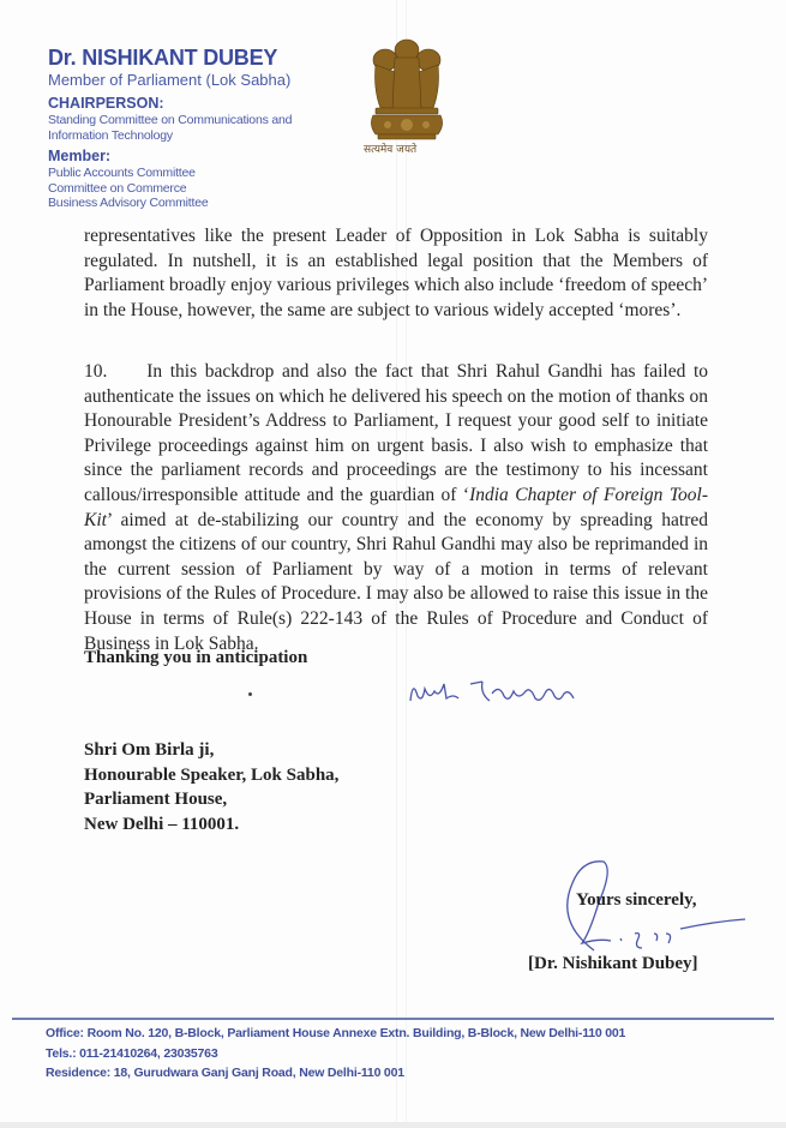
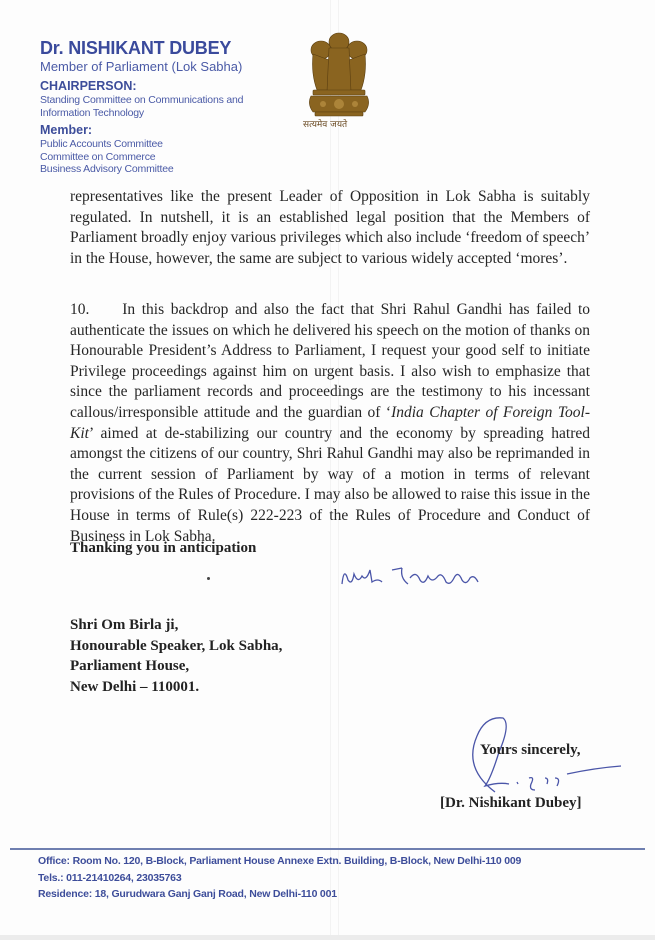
  Dr. NISHIKANT DUBEY
  Member of Parliament (Lok Sabha)
  CHAIRPERSON:
  Standing Committee on Communications and
  Information Technology
  Member:
  Public Accounts Committee
  Committee on Commerce
  Business Advisory Committee
  सत्यमेव जयते
  representatives like the present Leader of Opposition in Lok Sabha is suitably regulated. In nutshell, it is an established legal position that the Members of Parliament broadly enjoy various privileges which also include ‘freedom of speech’ in the House, however, the same are subject to various widely accepted ‘mores’.
- 10. In this backdrop and also the fact that Shri Rahul Gandhi has failed to authenticate the issues on which he delivered his speech on the motion of thanks on Honourable President’s Address to Parliament, I request your good self to initiate Privilege proceedings against him on urgent basis. I also wish to emphasize that since the parliament records and proceedings are the testimony to his incessant callous/irresponsible attitude and the guardian of ‘India Chapter of Foreign Tool-Kit’ aimed at de-stabilizing our country and the economy by spreading hatred amongst the citizens of our country, Shri Rahul Gandhi may also be reprimanded in the current session of Parliament by way of a motion in terms of relevant provisions of the Rules of Procedure. I may also be allowed to raise this issue in the House in terms of Rule(s) 222-143 of the Rules of Procedure and Conduct of Business in Lok Sabha.
+ 10. In this backdrop and also the fact that Shri Rahul Gandhi has failed to authenticate the issues on which he delivered his speech on the motion of thanks on Honourable President’s Address to Parliament, I request your good self to initiate Privilege proceedings against him on urgent basis. I also wish to emphasize that since the parliament records and proceedings are the testimony to his incessant callous/irresponsible attitude and the guardian of ‘India Chapter of Foreign Tool-Kit’ aimed at de-stabilizing our country and the economy by spreading hatred amongst the citizens of our country, Shri Rahul Gandhi may also be reprimanded in the current session of Parliament by way of a motion in terms of relevant provisions of the Rules of Procedure. I may also be allowed to raise this issue in the House in terms of Rule(s) 222-223 of the Rules of Procedure and Conduct of Business in Lok Sabha.
  Thanking you in anticipation
  Shri Om Birla ji,
  Honourable Speaker, Lok Sabha,
  Parliament House,
  New Delhi – 110001.
  Yours sincerely,
  [Dr. Nishikant Dubey]
- Office: Room No. 120, B-Block, Parliament House Annexe Extn. Building, B-Block, New Delhi-110 001
+ Office: Room No. 120, B-Block, Parliament House Annexe Extn. Building, B-Block, New Delhi-110 009
  Tels.: 011-21410264, 23035763
  Residence: 18, Gurudwara Ganj Ganj Road, New Delhi-110 001
